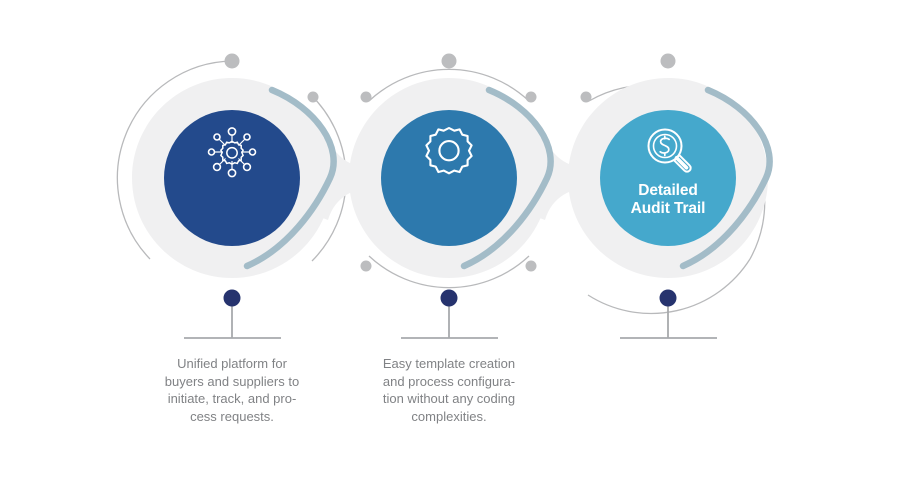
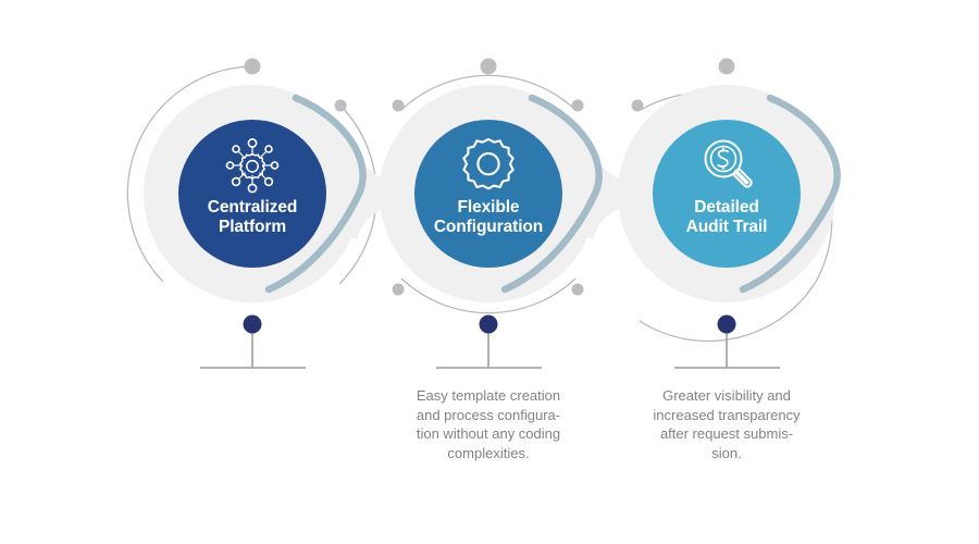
+ Centralized
+ Platform
+ Flexible
+ Configuration
  Detailed
  Audit Trail
- Unified platform for
- buyers and suppliers to
- initiate, track, and pro-
- cess requests.
  Easy template creation
  and process configura-
  tion without any coding
  complexities.
+ Greater visibility and
+ increased transparency
+ after request submis-
+ sion.
